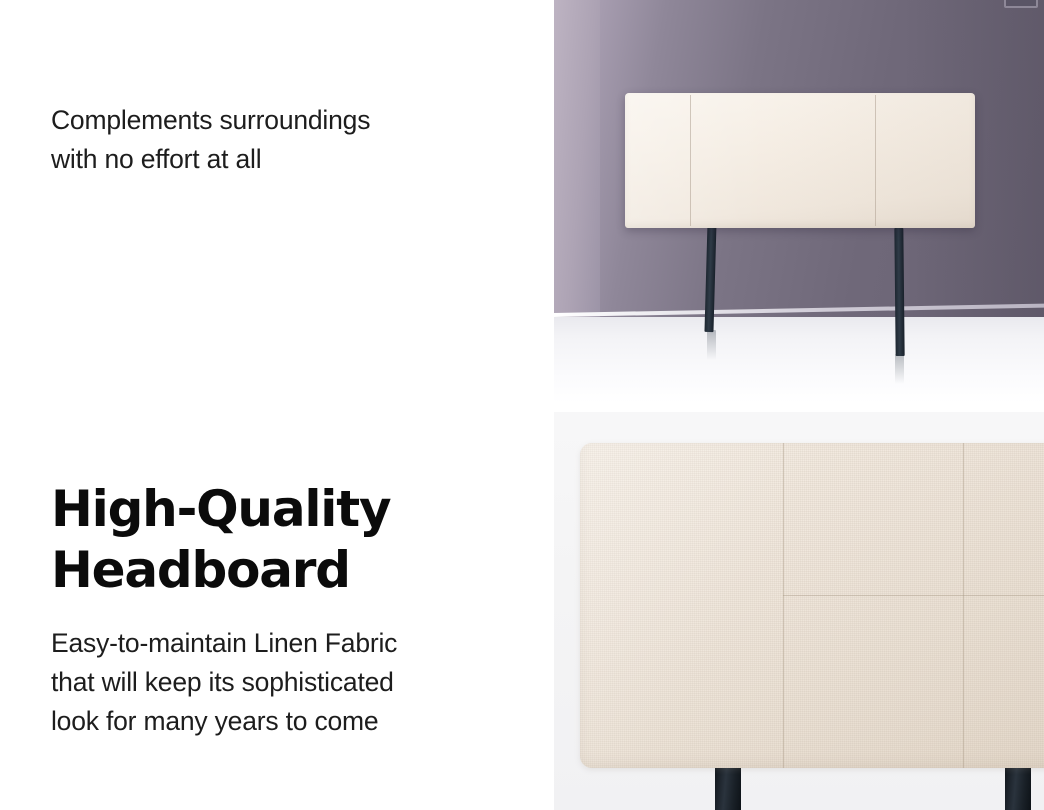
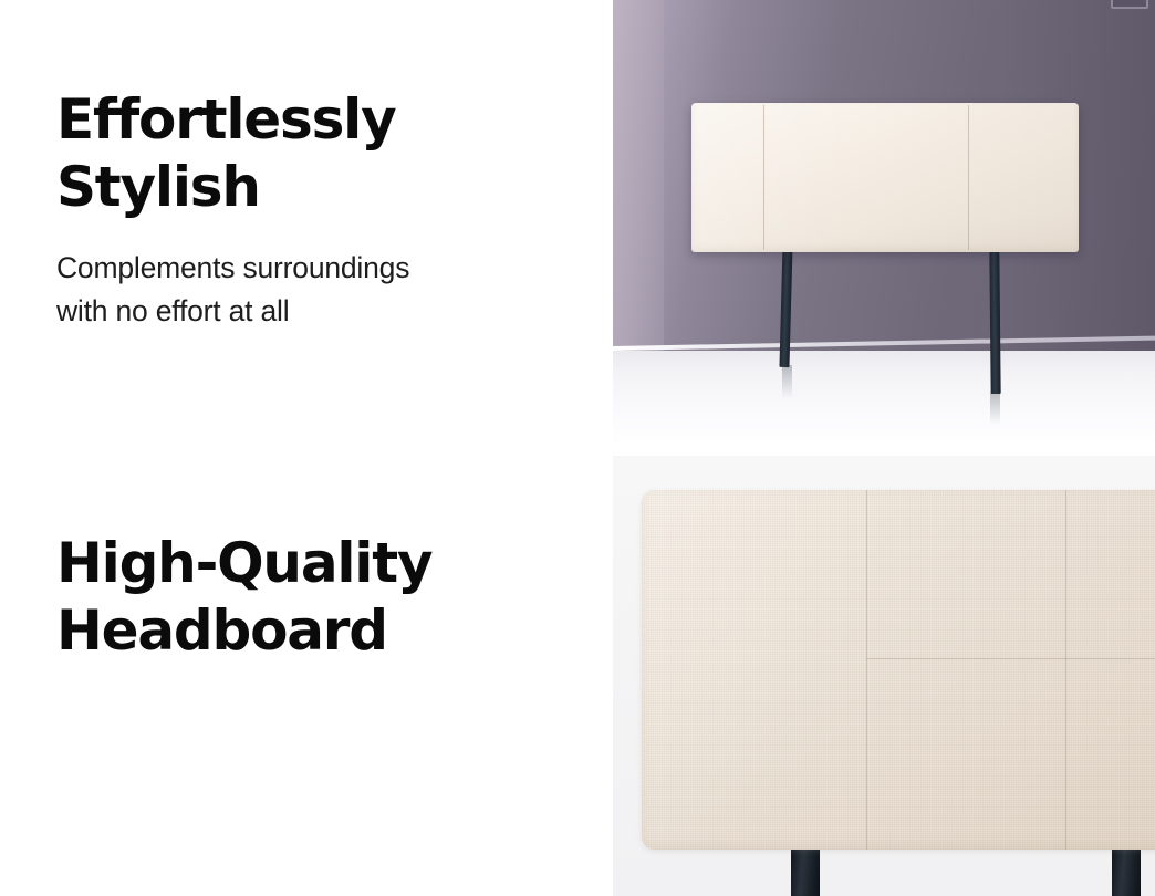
+ Effortlessly
+ Stylish
  Complements surroundings
  with no effort at all
  High-Quality
  Headboard
- Easy-to-maintain Linen Fabric
- that will keep its sophisticated
- look for many years to come
